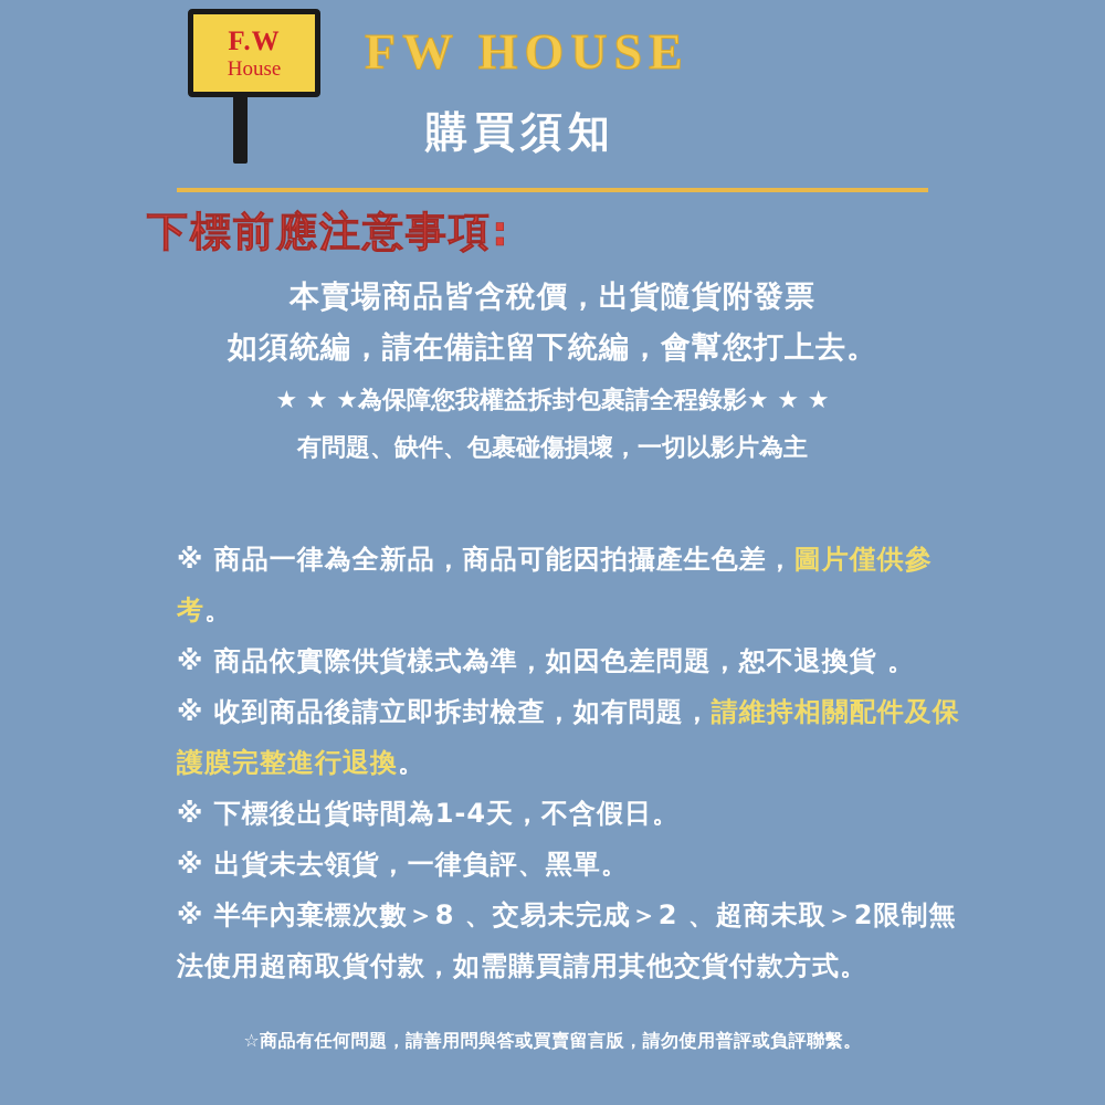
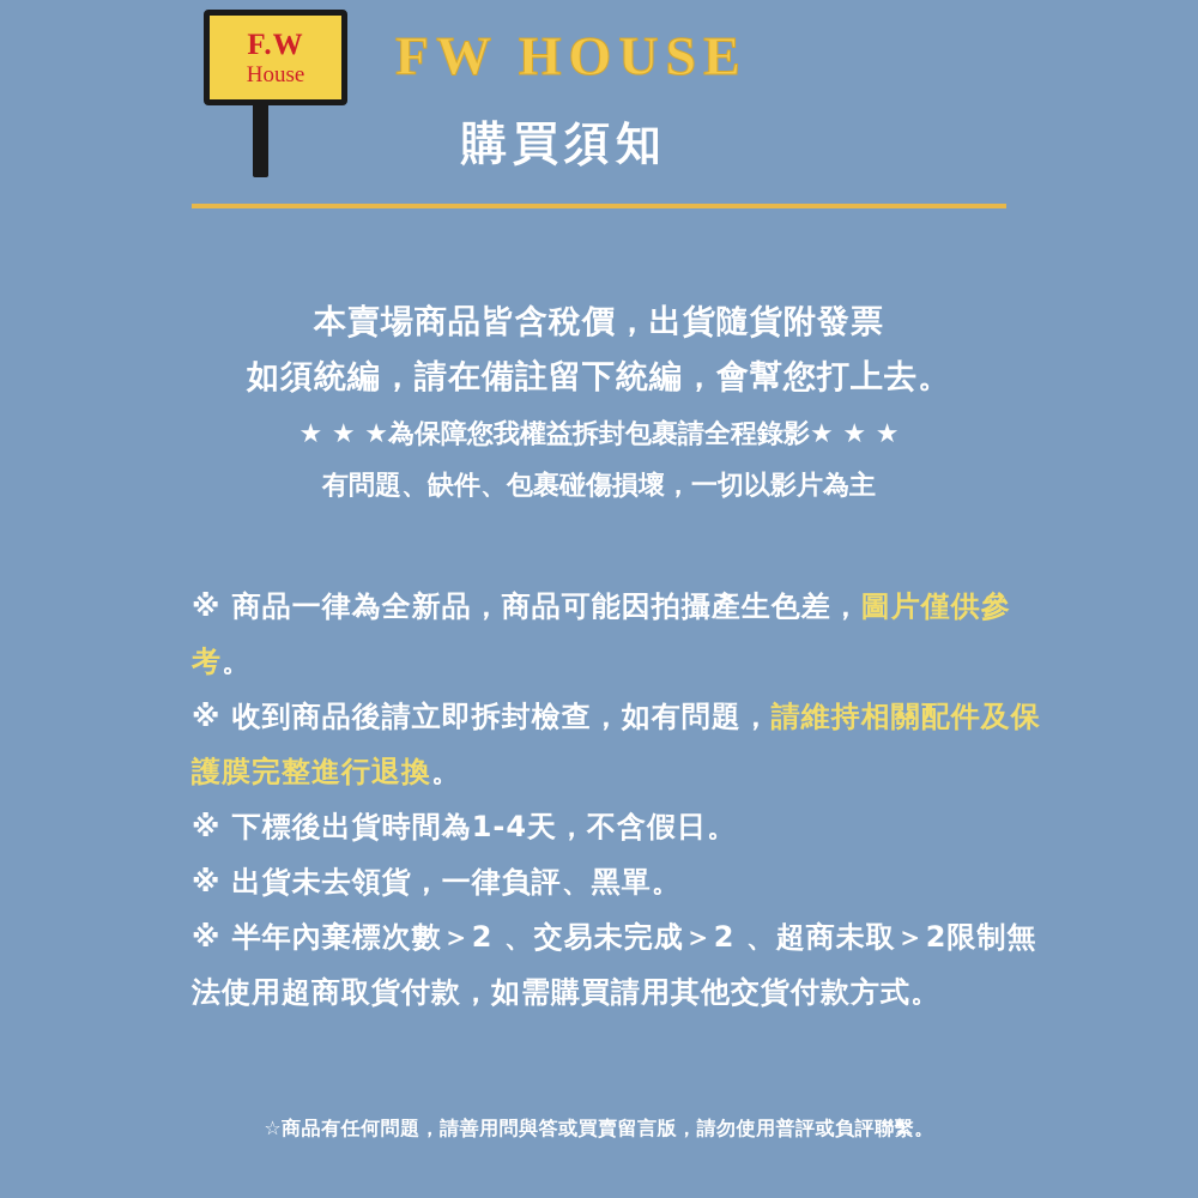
  F.W
  House
  FW HOUSE
  購買須知
- 下標前應注意事項:
  本賣場商品皆含稅價，出貨隨貨附發票
  如須統編，請在備註留下統編，會幫您打上去。
  ★ ★ ★為保障您我權益拆封包裹請全程錄影★ ★ ★
  有問題、缺件、包裹碰傷損壞，一切以影片為主
  ※ 商品一律為全新品，商品可能因拍攝產生色差，圖片僅供參考。
- ※ 商品依實際供貨樣式為準，如因色差問題，恕不退換貨 。
  ※ 收到商品後請立即拆封檢查，如有問題，請維持相關配件及保護膜完整進行退換。
  ※ 下標後出貨時間為1-4天，不含假日。
  ※ 出貨未去領貨，一律負評、黑單。
- ※ 半年內棄標次數＞8 、交易未完成＞2 、超商未取＞2限制無法使用超商取貨付款，如需購買請用其他交貨付款方式。
+ ※ 半年內棄標次數＞2 、交易未完成＞2 、超商未取＞2限制無法使用超商取貨付款，如需購買請用其他交貨付款方式。
  ☆商品有任何問題，請善用問與答或買賣留言版，請勿使用普評或負評聯繫。
